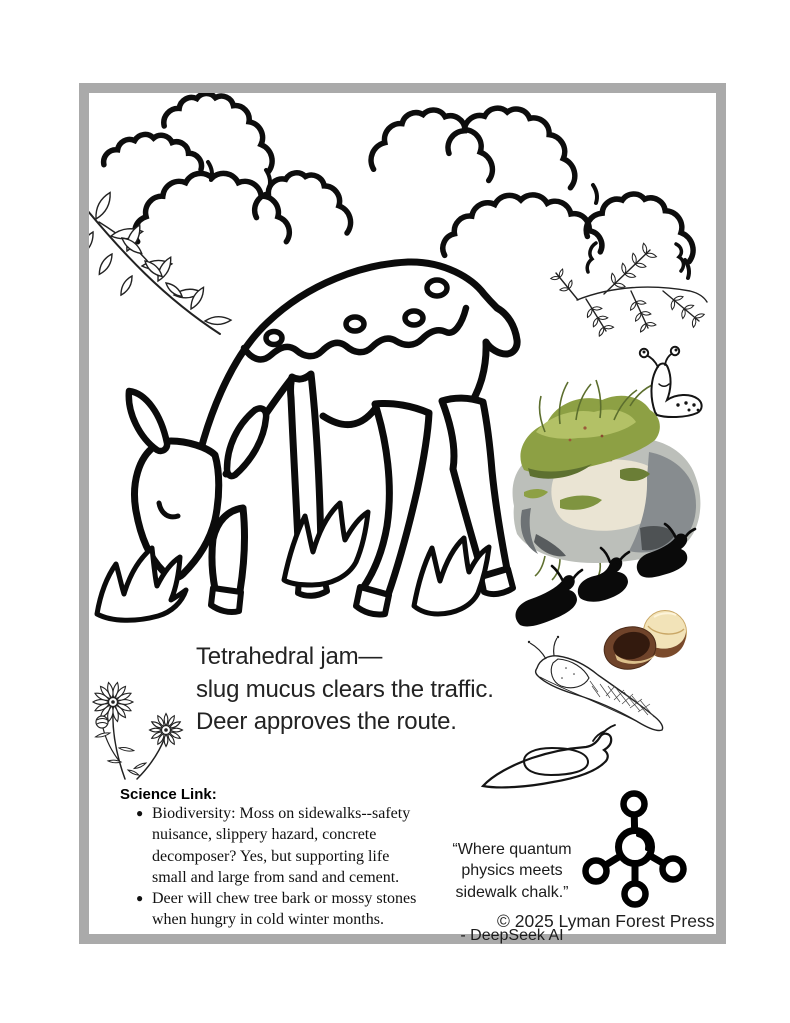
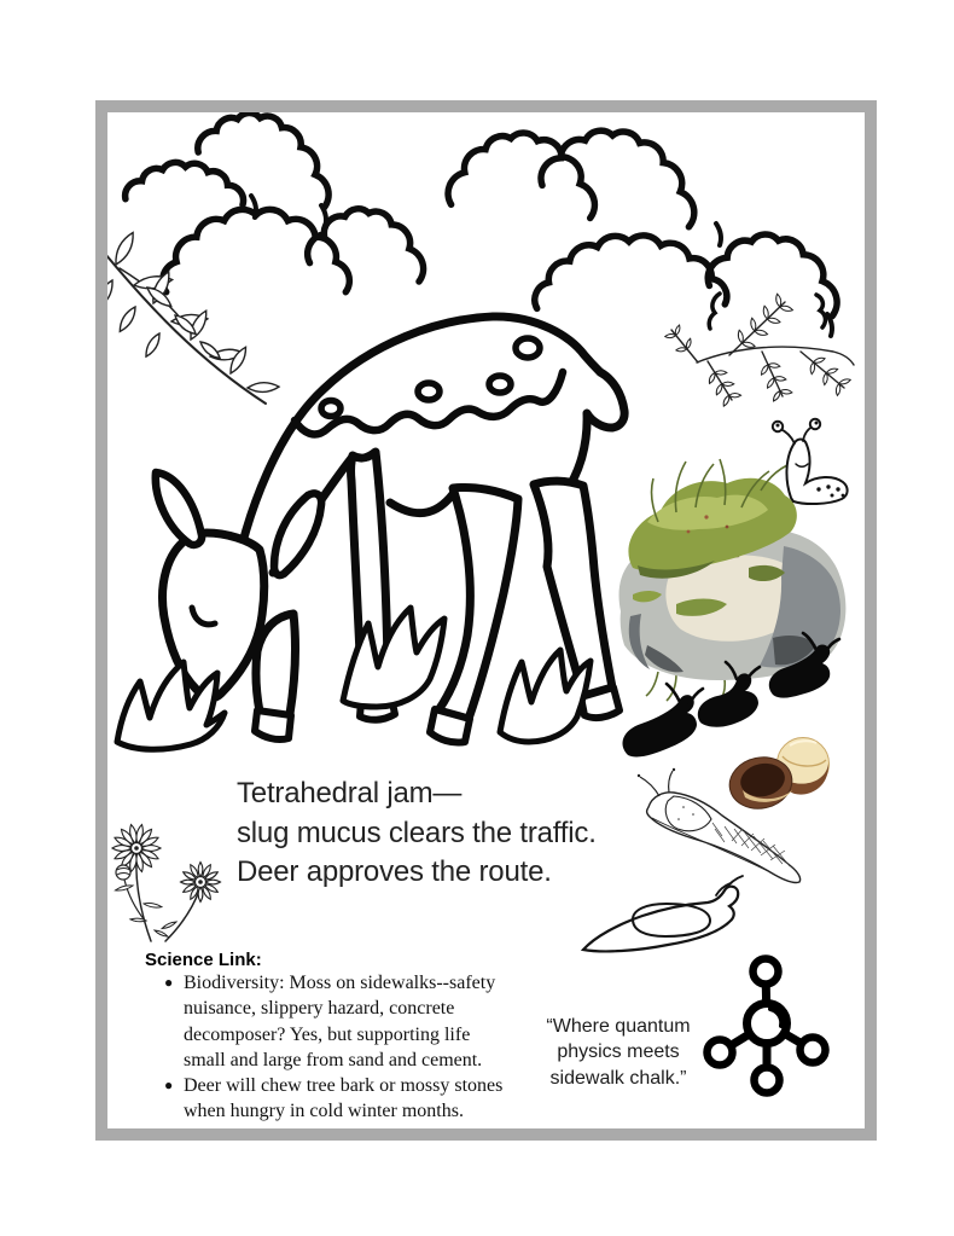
  Tetrahedral jam—
  slug mucus clears the traffic.
  Deer approves the route.
  Science Link:
  ●
  Biodiversity: Moss on sidewalks--safety
  nuisance, slippery hazard, concrete
  decomposer? Yes, but supporting life
  small and large from sand and cement.
  ●
  Deer will chew tree bark or mossy stones
  when hungry in cold winter months.
  “Where quantum
  physics meets
  sidewalk chalk.”
- - DeepSeek AI
- © 2025 Lyman Forest Press
